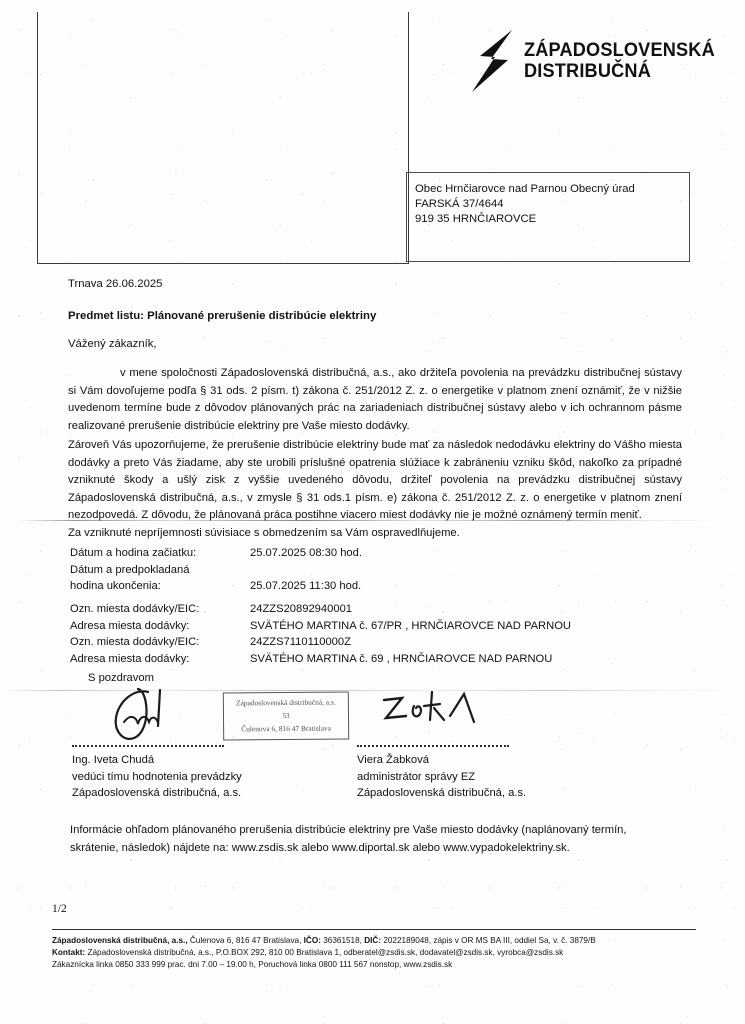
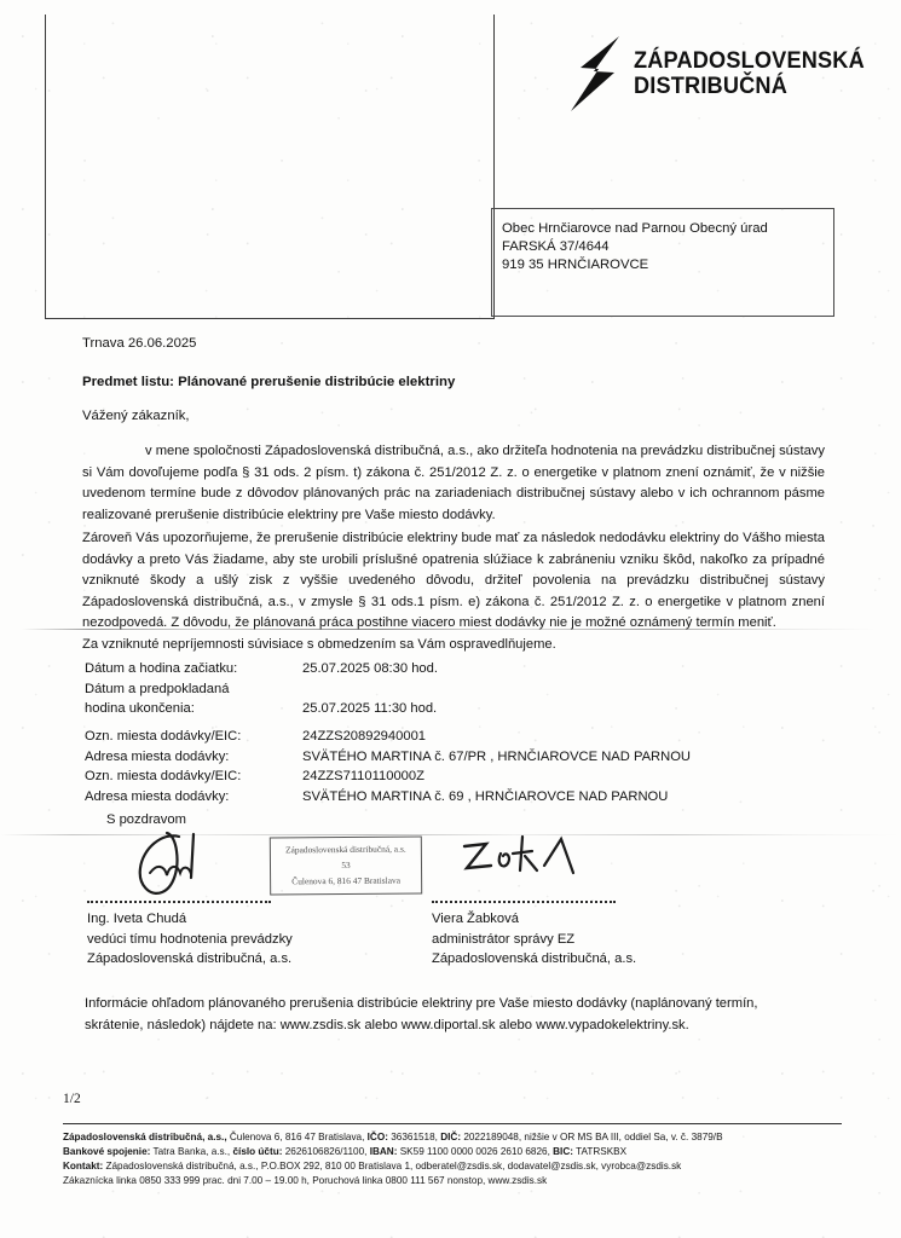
  ZÁPADOSLOVENSKÁ
  DISTRIBUČNÁ
  Obec Hrnčiarovce nad Parnou Obecný úrad
  FARSKÁ 37/4644
  919 35 HRNČIAROVCE
  Trnava 26.06.2025
  Predmet listu: Plánované prerušenie distribúcie elektriny
  Vážený zákazník,
- v mene spoločnosti Západoslovenská distribučná, a.s., ako držiteľa povolenia na prevádzku distribučnej sústavy si Vám dovoľujeme podľa § 31 ods. 2 písm. t) zákona č. 251/2012 Z. z. o energetike v platnom znení oznámiť, že v nižšie uvedenom termíne bude z dôvodov plánovaných prác na zariadeniach distribučnej sústavy alebo v ich ochrannom pásme realizované prerušenie distribúcie elektriny pre Vaše miesto dodávky.
+ v mene spoločnosti Západoslovenská distribučná, a.s., ako držiteľa hodnotenia na prevádzku distribučnej sústavy si Vám dovoľujeme podľa § 31 ods. 2 písm. t) zákona č. 251/2012 Z. z. o energetike v platnom znení oznámiť, že v nižšie uvedenom termíne bude z dôvodov plánovaných prác na zariadeniach distribučnej sústavy alebo v ich ochrannom pásme realizované prerušenie distribúcie elektriny pre Vaše miesto dodávky.
  Zároveň Vás upozorňujeme, že prerušenie distribúcie elektriny bude mať za následok nedodávku elektriny do Vášho miesta dodávky a preto Vás žiadame, aby ste urobili príslušné opatrenia slúžiace k zabráneniu vzniku škôd, nakoľko za prípadné vzniknuté škody a ušlý zisk z vyššie uvedeného dôvodu, držiteľ povolenia na prevádzku distribučnej sústavy Západoslovenská distribučná, a.s., v zmysle § 31 ods.1 písm. e) zákona č. 251/2012 Z. z. o energetike v platnom znení nezodpovedá. Z dôvodu, že plánovaná práca postihne viacero miest dodávky nie je možné oznámený termín meniť.
  Za vzniknuté nepríjemnosti súvisiace s obmedzením sa Vám ospravedlňujeme.
  Dátum a hodina začiatku:
  25.07.2025 08:30 hod.
  Dátum a predpokladaná
  hodina ukončenia:
  25.07.2025 11:30 hod.
  Ozn. miesta dodávky/EIC:
  24ZZS20892940001
  Adresa miesta dodávky:
  SVÄTÉHO MARTINA č. 67/PR , HRNČIAROVCE NAD PARNOU
  Ozn. miesta dodávky/EIC:
  24ZZS7110110000Z
  Adresa miesta dodávky:
  SVÄTÉHO MARTINA č. 69 , HRNČIAROVCE NAD PARNOU
  S pozdravom
  Západoslovenská distribučná, a.s.
  53
  Čulenova 6, 816 47 Bratislava
  Ing. Iveta Chudá
  vedúci tímu hodnotenia prevádzky
  Západoslovenská distribučná, a.s.
  Viera Žabková
  administrátor správy EZ
  Západoslovenská distribučná, a.s.
  Informácie ohľadom plánovaného prerušenia distribúcie elektriny pre Vaše miesto dodávky (naplánovaný termín, skrátenie, následok) nájdete na: www.zsdis.sk alebo www.diportal.sk alebo www.vypadokelektriny.sk.
  1/2
- Západoslovenská distribučná, a.s., Čulenova 6, 816 47 Bratislava, IČO: 36361518, DIČ: 2022189048, zápis v OR MS BA III, oddiel Sa, v. č. 3879/B
+ Západoslovenská distribučná, a.s., Čulenova 6, 816 47 Bratislava, IČO: 36361518, DIČ: 2022189048, nižšie v OR MS BA III, oddiel Sa, v. č. 3879/B
+ Bankové spojenie: Tatra Banka, a.s., číslo účtu: 2626106826/1100, IBAN: SK59 1100 0000 0026 2610 6826, BIC: TATRSKBX
  Kontakt: Západoslovenská distribučná, a.s., P.O.BOX 292, 810 00 Bratislava 1, odberatel@zsdis.sk, dodavatel@zsdis.sk, vyrobca@zsdis.sk
  Zákaznícka linka 0850 333 999 prac. dni 7.00 – 19.00 h, Poruchová linka 0800 111 567 nonstop, www.zsdis.sk
